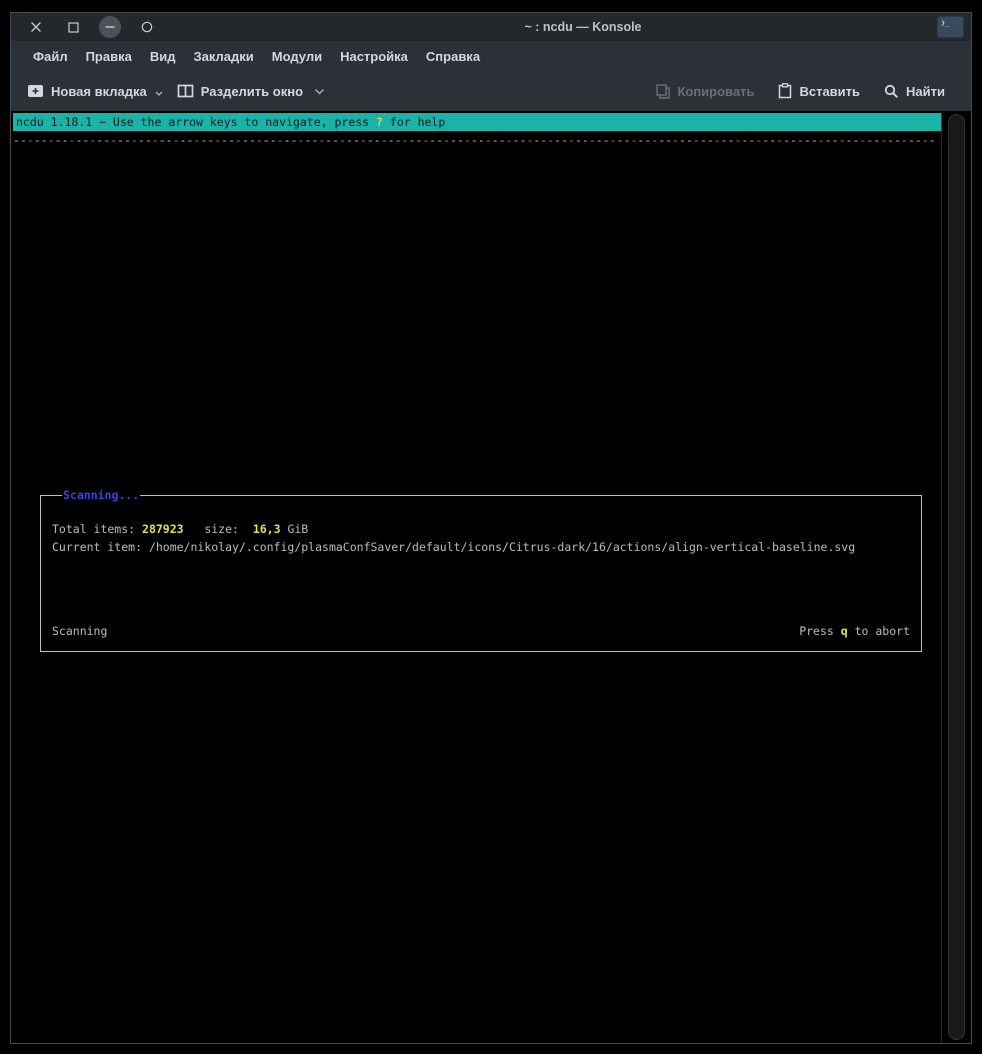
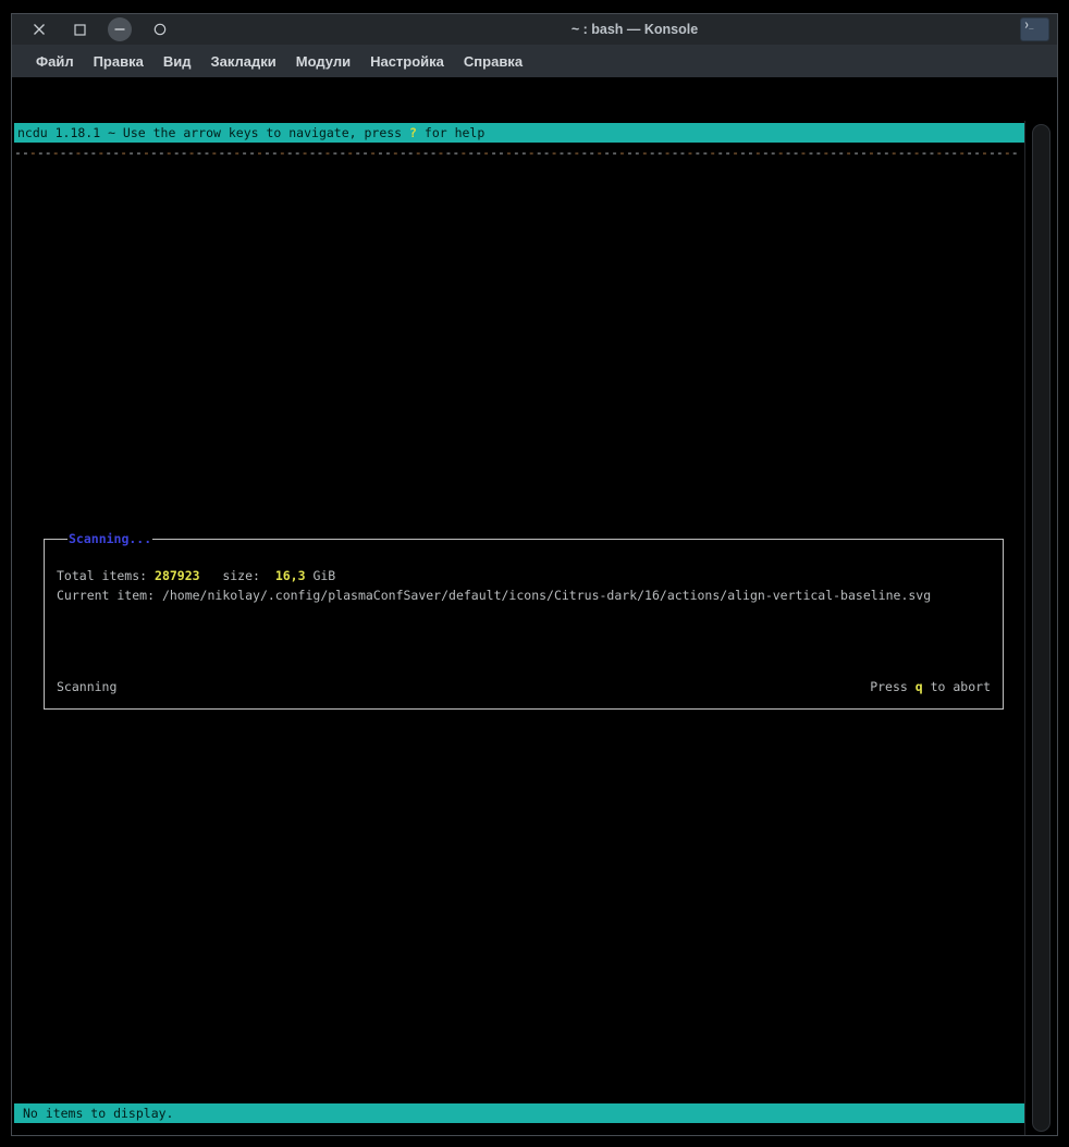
- ~ : ncdu — Konsole
+ ~ : bash — Konsole
  ❯_
  Файл
  Правка
  Вид
  Закладки
  Модули
  Настройка
  Справка
- Новая вкладка
- Разделить окно
- Копировать
- Вставить
- Найти
  ncdu 1.18.1 ~ Use the arrow keys to navigate, press ? for help
  -------------------------------------------------------------------------------------------------------------------------------------
  Scanning...
  Total items: 287923 size: 16,3 GiB
  Current item: /home/nikolay/.config/plasmaConfSaver/default/icons/Citrus-dark/16/actions/align-vertical-baseline.svg
  Scanning
  Press q to abort
+ No items to display.
